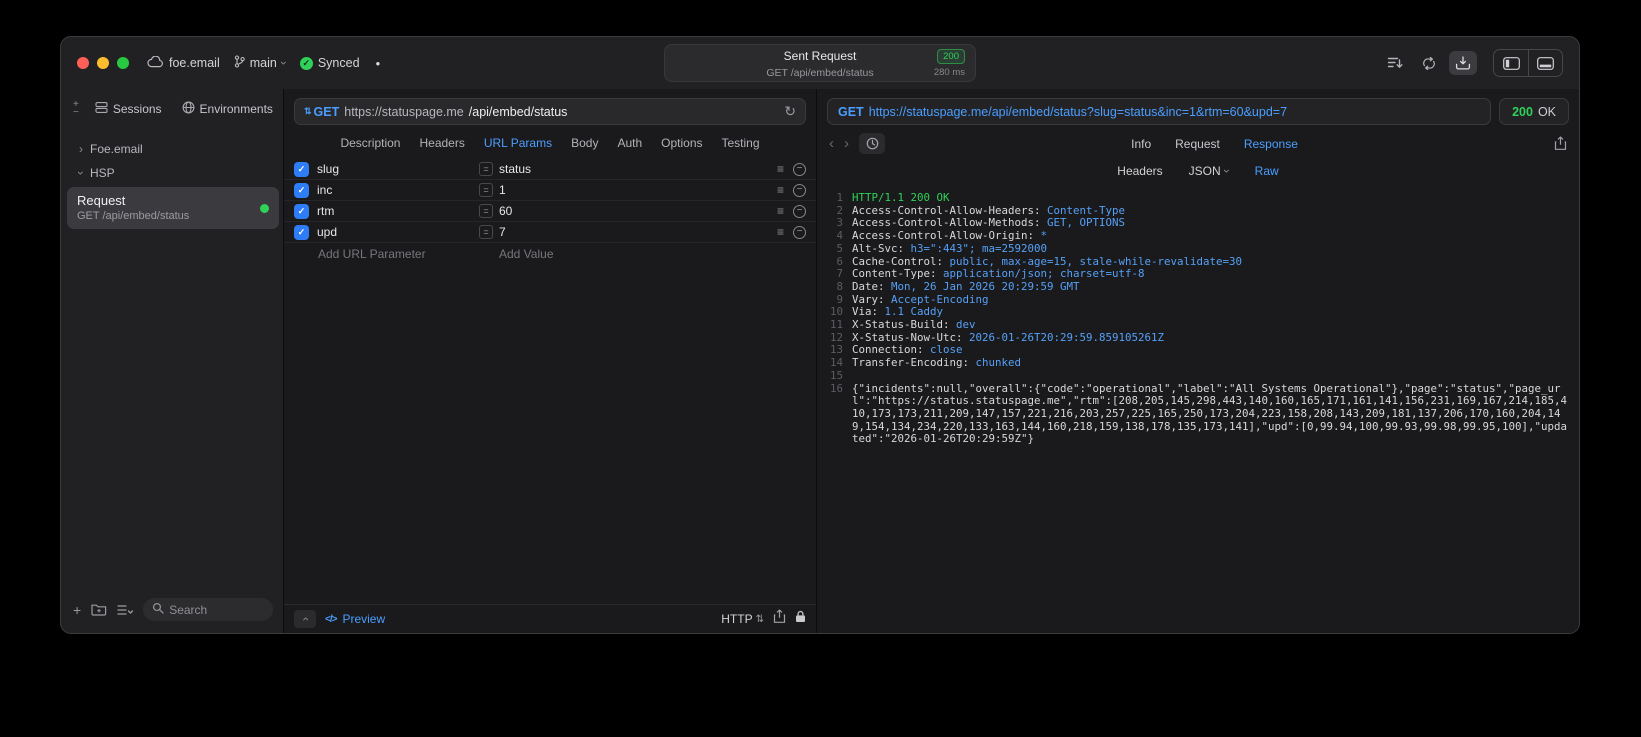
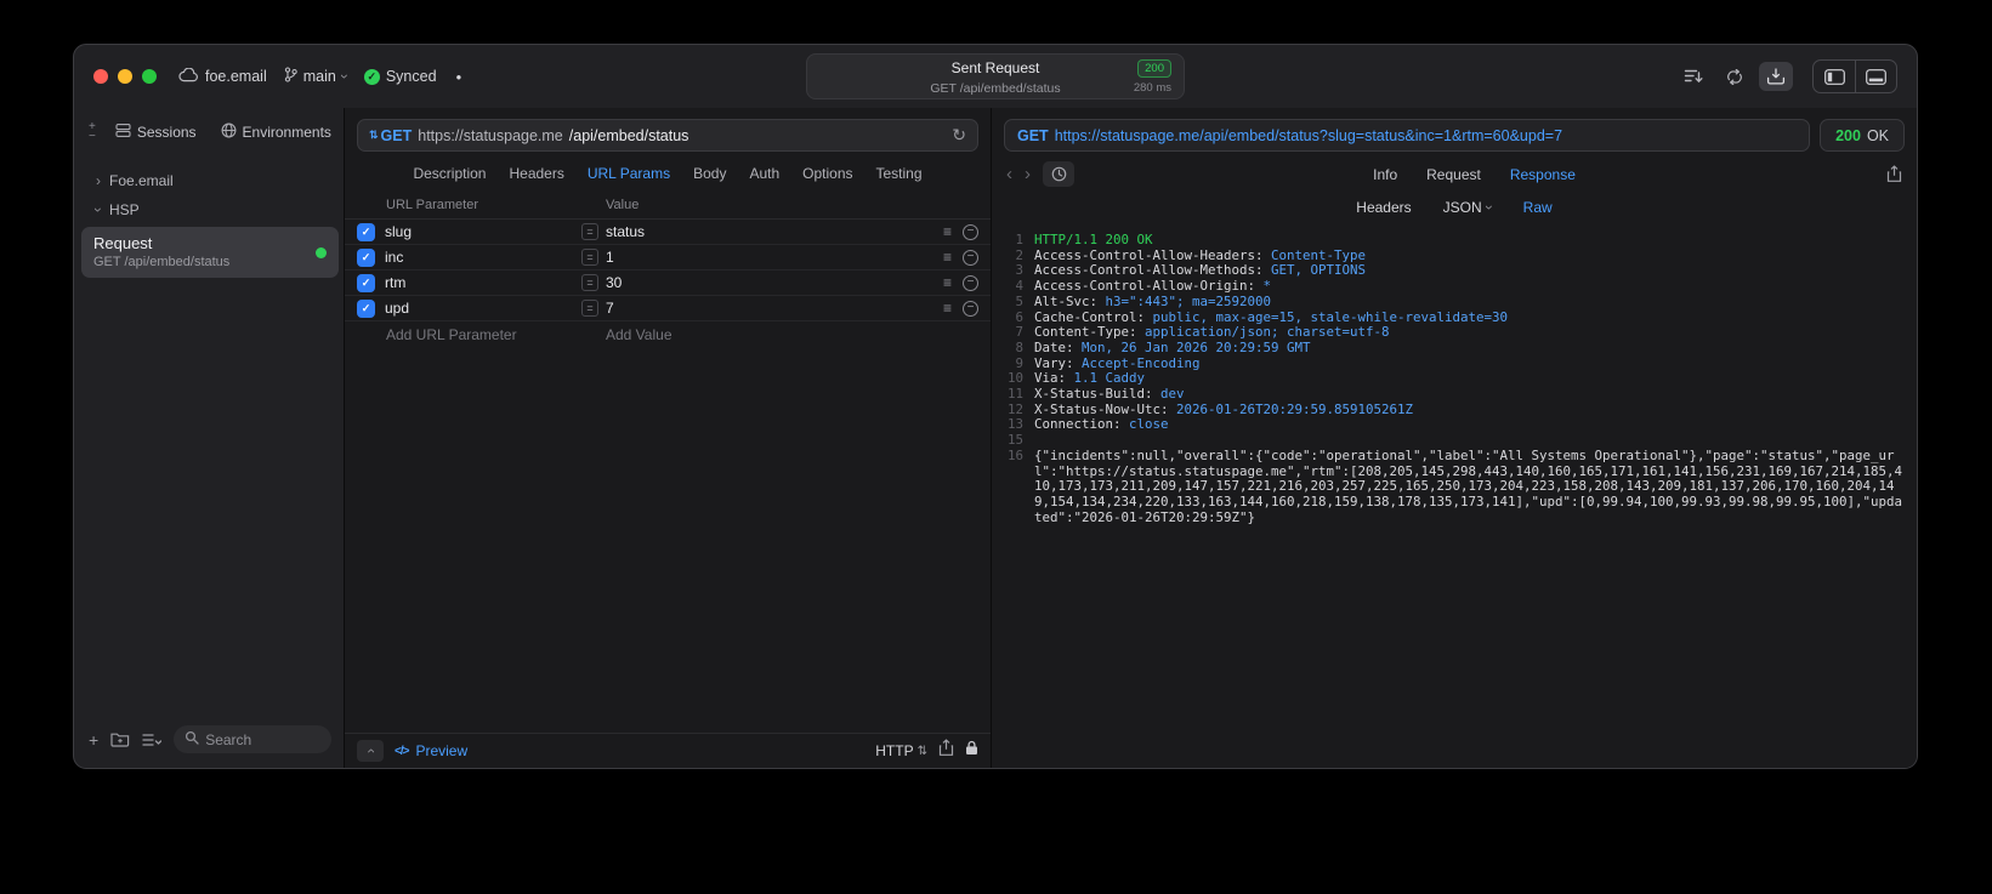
  foe.email
  main
  ✓
  Synced
  ●
  Sent Request
  200
  GET /api/embed/status
  280 ms
  +
  −
  Sessions
  Environments
  ›
  Foe.email
  HSP
  Request
  GET /api/embed/status
  +
  Search
  ⇅
  GET
  https://statuspage.me
  /api/embed/status
  ↻
  Description
  Headers
  URL Params
  Body
  Auth
  Options
  Testing
+ URL Parameter
+ Value
  ✓
  slug
  =
  status
  ≡
  −
  ✓
  inc
  =
  1
  ≡
  −
  ✓
  rtm
  =
- 60
+ 30
  ≡
  −
  ✓
  upd
  =
  7
  ≡
  −
  Add URL Parameter
  Add Value
  </>
  Preview
  HTTP
  ⇅
  GET
  https://statuspage.me/api/embed/status?slug=status&inc=1&rtm=60&upd=7
  200
  OK
  ‹
  ›
  Info
  Request
  Response
  Headers
  JSON
  Raw
  1
  HTTP/1.1 200 OK
  2
  Access-Control-Allow-Headers:
  Content-Type
  3
  Access-Control-Allow-Methods:
  GET, OPTIONS
  4
  Access-Control-Allow-Origin:
  *
  5
  Alt-Svc:
  h3=":443"; ma=2592000
  6
  Cache-Control:
  public, max-age=15, stale-while-revalidate=30
  7
  Content-Type:
  application/json; charset=utf-8
  8
  Date:
  Mon, 26 Jan 2026 20:29:59 GMT
  9
  Vary:
  Accept-Encoding
  10
  Via:
  1.1 Caddy
  11
  X-Status-Build:
  dev
  12
  X-Status-Now-Utc:
  2026-01-26T20:29:59.859105261Z
  13
  Connection:
  close
- 14
- Transfer-Encoding:
- chunked
  15
  16
  {"incidents":null,"overall":{"code":"operational","label":"All Systems Operational"},"page":"status","page_url":"https://status.statuspage.me","rtm":[208,205,145,298,443,140,160,165,171,161,141,156,231,169,167,214,185,410,173,173,211,209,147,157,221,216,203,257,225,165,250,173,204,223,158,208,143,209,181,137,206,170,160,204,149,154,134,234,220,133,163,144,160,218,159,138,178,135,173,141],"upd":[0,99.94,100,99.93,99.98,99.95,100],"updated":"2026-01-26T20:29:59Z"}
